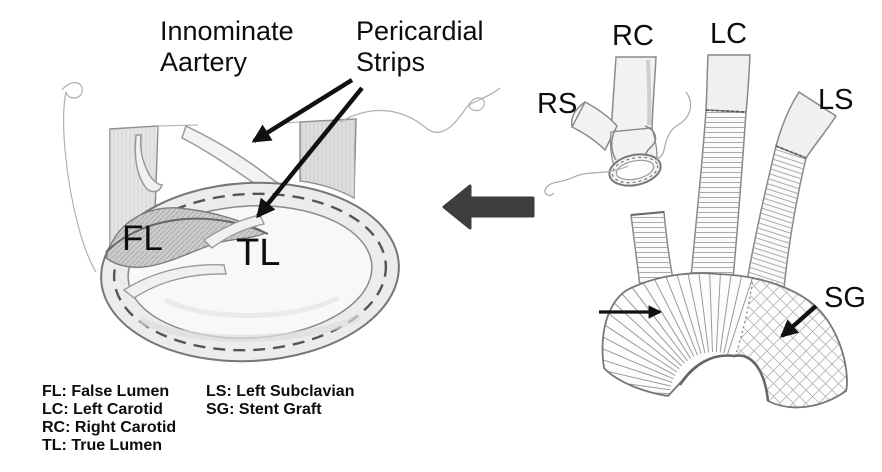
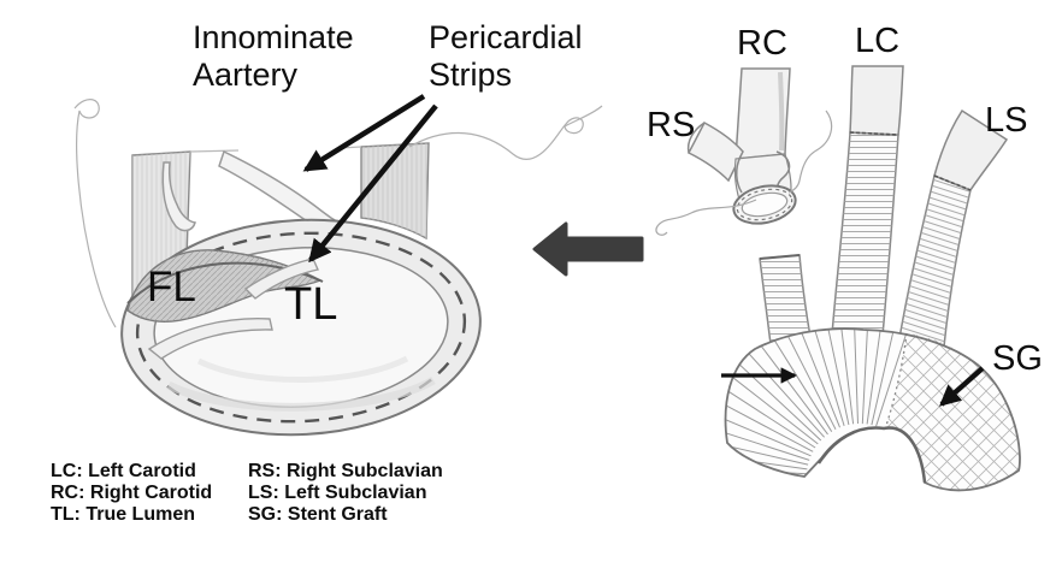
  Innominate
  Aartery
  Pericardial
  Strips
  FL
  TL
  RC
  LC
  RS
  LS
  SG
- FL: False Lumen
  LC: Left Carotid
  RC: Right Carotid
  TL: True Lumen
+ RS: Right Subclavian
  LS: Left Subclavian
  SG: Stent Graft
